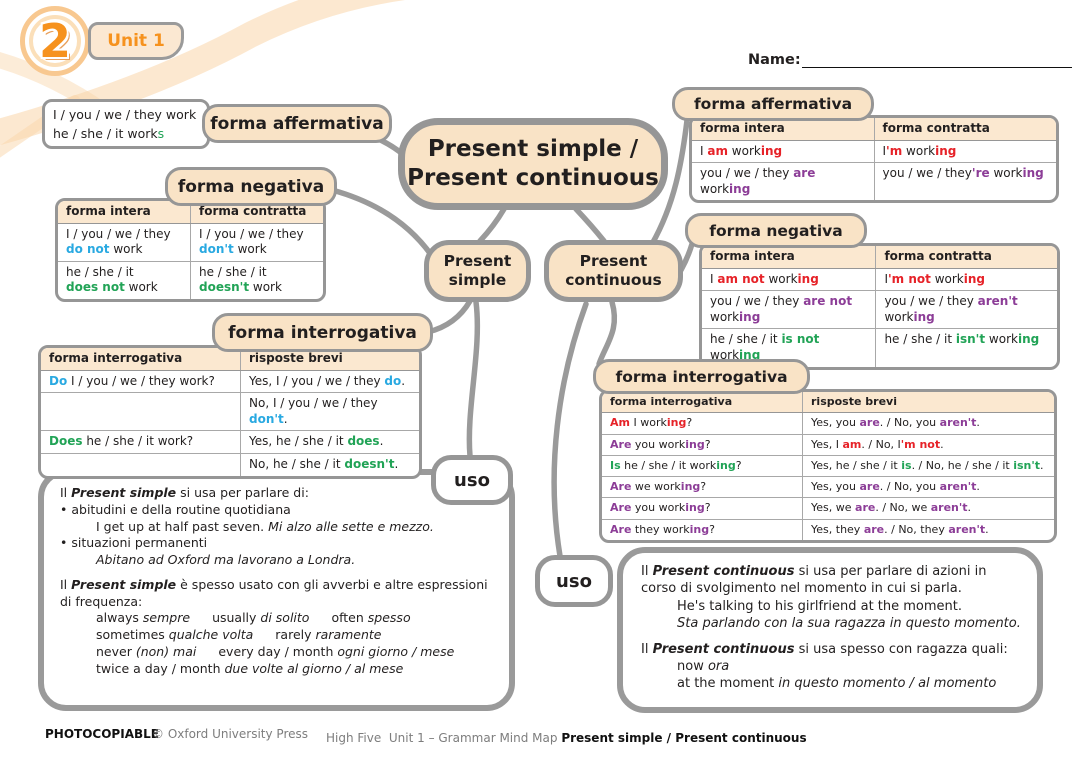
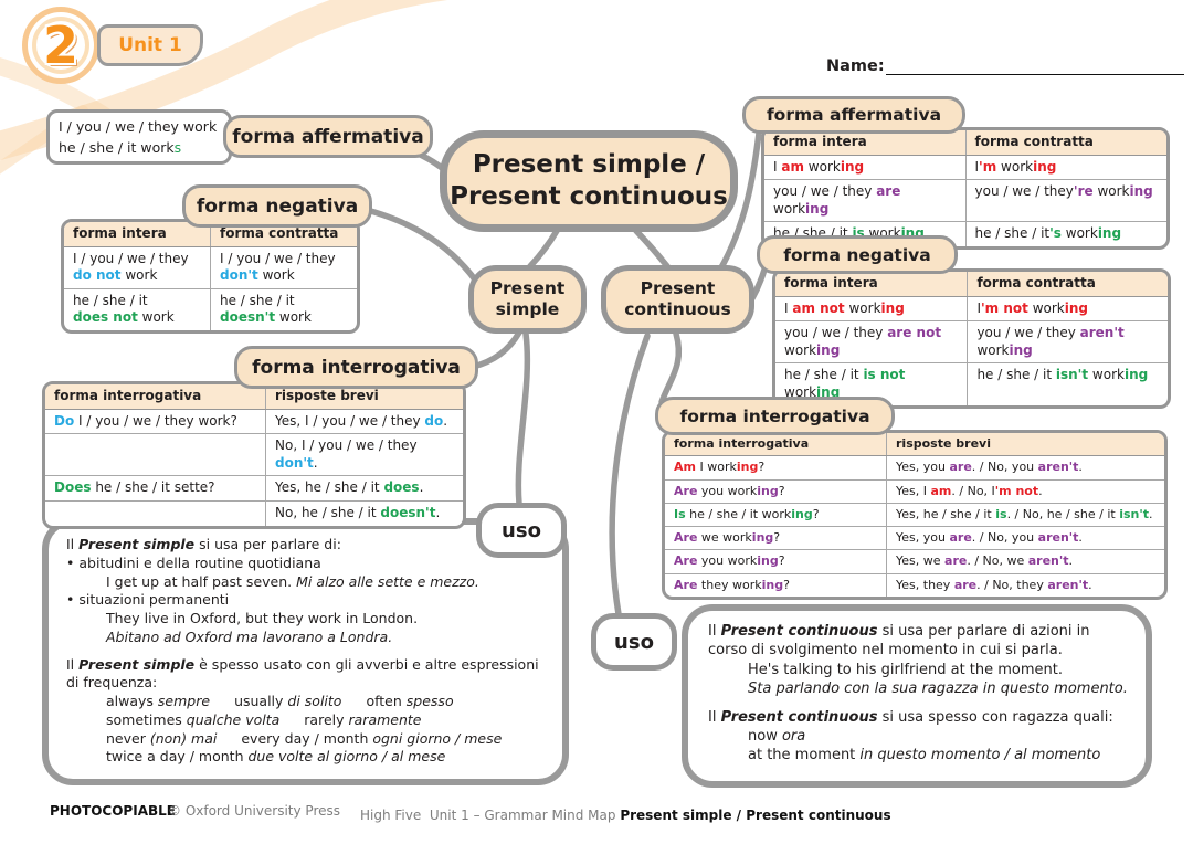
  2
  Unit 1
  Name:
  Present simple /
  Present continuous
  Present
  simple
  Present
  continuous
  I / you / we / they work
  he / she / it works
  forma affermativa
  forma negativa
  forma intera	forma contratta
  I / you / we / theydo not work	I / you / we / theydon't work
  he / she / itdoes not work	he / she / itdoesn't work
  forma interrogativa
  forma interrogativa	risposte brevi
  Do I / you / we / they work?	Yes, I / you / we / they do.
  	No, I / you / we / they don't.
- Does he / she / it work?	Yes, he / she / it does.
+ Does he / she / it sette?	Yes, he / she / it does.
  	No, he / she / it doesn't.
  uso
  Il Present simple si usa per parlare di:
  • abitudini e della routine quotidiana
  I get up at half past seven. Mi alzo alle sette e mezzo.
  • situazioni permanenti
+ They live in Oxford, but they work in London.
  Abitano ad Oxford ma lavorano a Londra.
  Il Present simple è spesso usato con gli avverbi e altre espressioni di frequenza:
  always sempre usually di solito often spesso
  sometimes qualche volta rarely raramente
  never (non) mai every day / month ogni giorno / mese
  twice a day / month due volte al giorno / al mese
  forma affermativa
  forma intera	forma contratta
  I am working	I'm working
  you / we / they are working	you / we / they're working
+ he / she / it is working	he / she / it's working
  forma negativa
  forma intera	forma contratta
  I am not working	I'm not working
  you / we / they are notworking	you / we / they aren'tworking
  he / she / it is not working	he / she / it isn't working
  forma interrogativa
  forma interrogativa	risposte brevi
  Am I working?	Yes, you are. / No, you aren't.
  Are you working?	Yes, I am. / No, I'm not.
  Is he / she / it working?	Yes, he / she / it is. / No, he / she / it isn't.
  Are we working?	Yes, you are. / No, you aren't.
  Are you working?	Yes, we are. / No, we aren't.
  Are they working?	Yes, they are. / No, they aren't.
  uso
  Il Present continuous si usa per parlare di azioni in corso di svolgimento nel momento in cui si parla.
  He's talking to his girlfriend at the moment.
  Sta parlando con la sua ragazza in questo momento.
  Il Present continuous si usa spesso con ragazza quali:
  now ora
  at the moment in questo momento / al momento
  PHOTOCOPIABLE
  © Oxford University Press
  High Five Unit 1 – Grammar Mind Map Present simple / Present continuous
